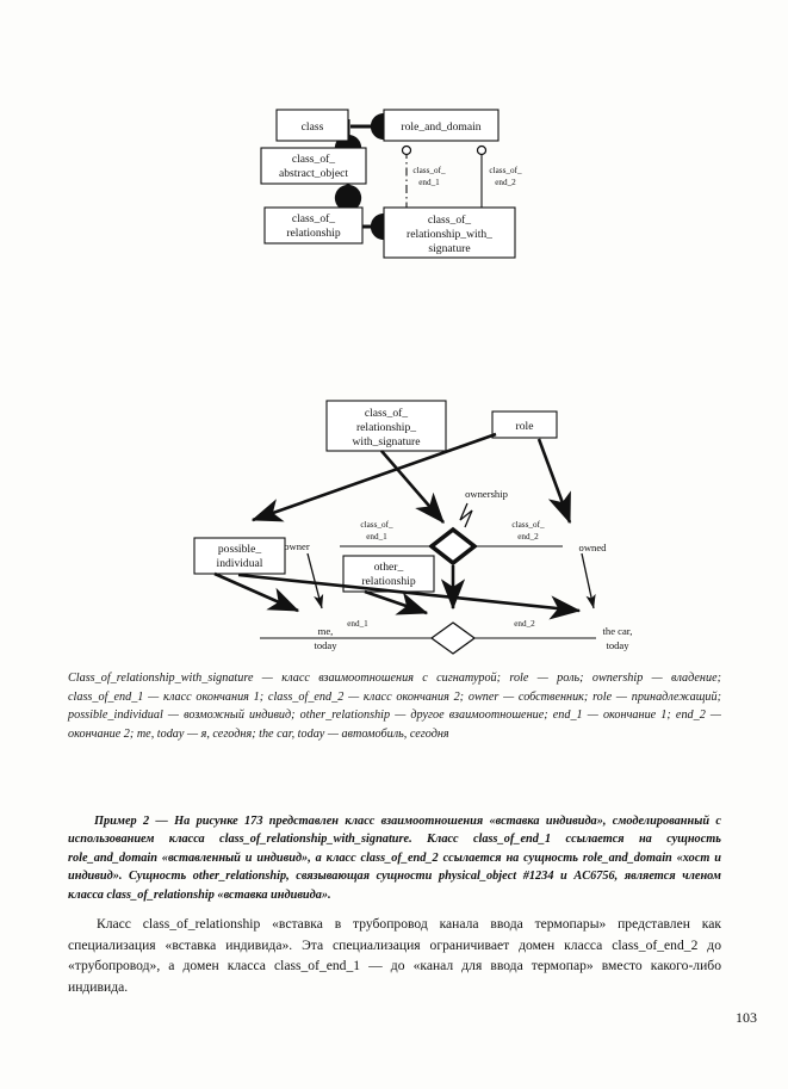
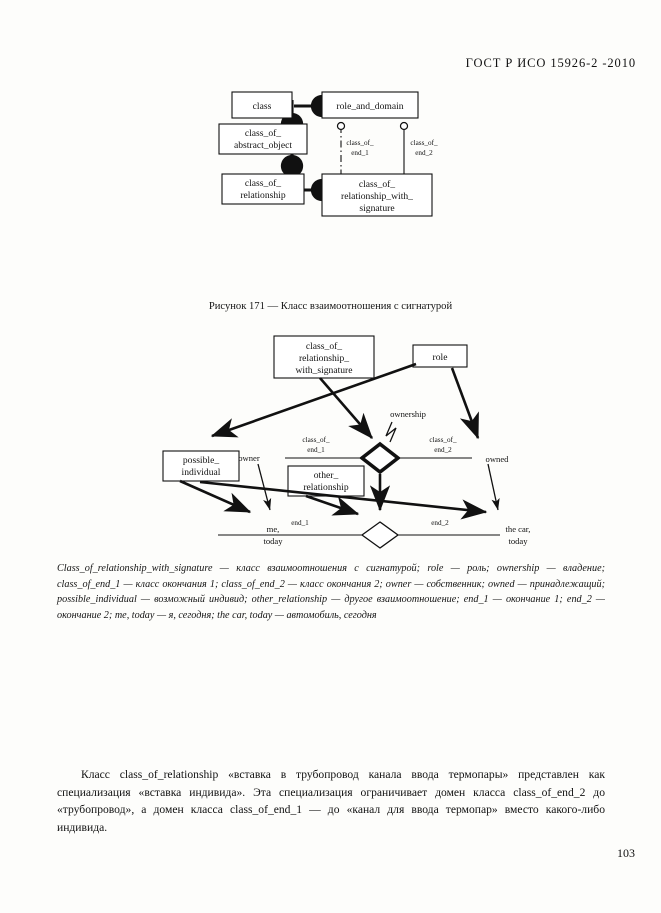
+ ГОСТ Р ИСО 15926-2 -2010
  class
  class_of_
  abstract_object
  class_of_
  relationship
  role_and_domain
  class_of_
  relationship_with_
  signature
  class_of_
  end_1
  class_of_
  end_2
+ Рисунок 171 — Класс взаимоотношения с сигнатурой
  class_of_
  relationship_
  with_signature
  role
  possible_
  individual
  other_
  relationship
  owner
  owned
  ownership
  class_of_
  end_1
  class_of_
  end_2
  end_1
  end_2
  me,
  today
  the car,
  today
- Class_of_relationship_with_signature — класс взаимоотношения с сигнатурой; role — роль; ownership — владение; class_of_end_1 — класс окончания 1; class_of_end_2 — класс окончания 2; owner — собственник; role — принадлежащий; possible_individual — возможный индивид; other_relationship — другое взаимоотношение; end_1 — окончание 1; end_2 — окончание 2; me, today — я, сегодня; the car, today — автомобиль, сегодня
+ Class_of_relationship_with_signature — класс взаимоотношения с сигнатурой; role — роль; ownership — владение; class_of_end_1 — класс окончания 1; class_of_end_2 — класс окончания 2; owner — собственник; owned — принадлежащий; possible_individual — возможный индивид; other_relationship — другое взаимоотношение; end_1 — окончание 1; end_2 — окончание 2; me, today — я, сегодня; the car, today — автомобиль, сегодня
- Пример 2 — На рисунке 173 представлен класс взаимоотношения «вставка индивида», смоделированный с использованием класса class_of_relationship_with_signature. Класс class_of_end_1 ссылается на сущность role_and_domain «вставленный и индивид», а класс class_of_end_2 ссылается на сущность role_and_domain «хост и индивид». Сущность other_relationship, связывающая сущности physical_object #1234 и AC6756, является членом класса class_of_relationship «вставка индивида».
  Класс class_of_relationship «вставка в трубопровод канала ввода термопары» представлен как специализация «вставка индивида». Эта специализация ограничивает домен класса class_of_end_2 до «трубопровод», а домен класса class_of_end_1 — до «канал для ввода термопар» вместо какого-либо индивида.
  103
